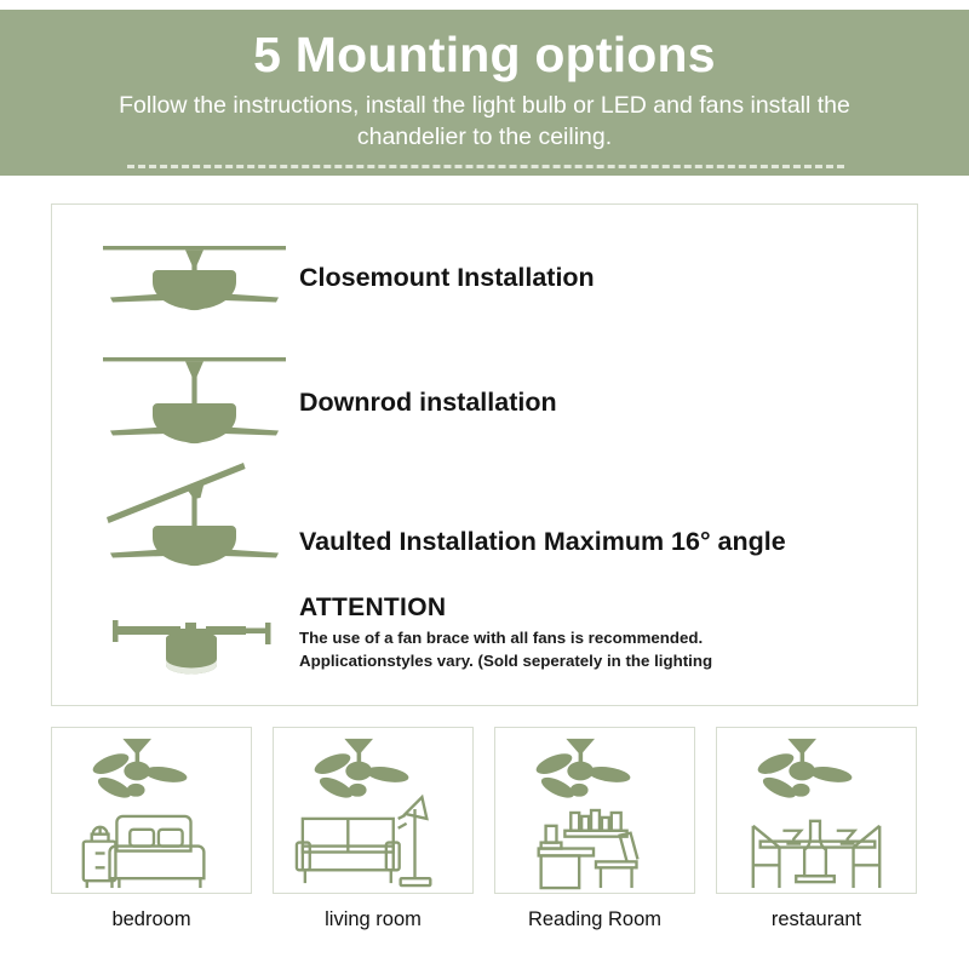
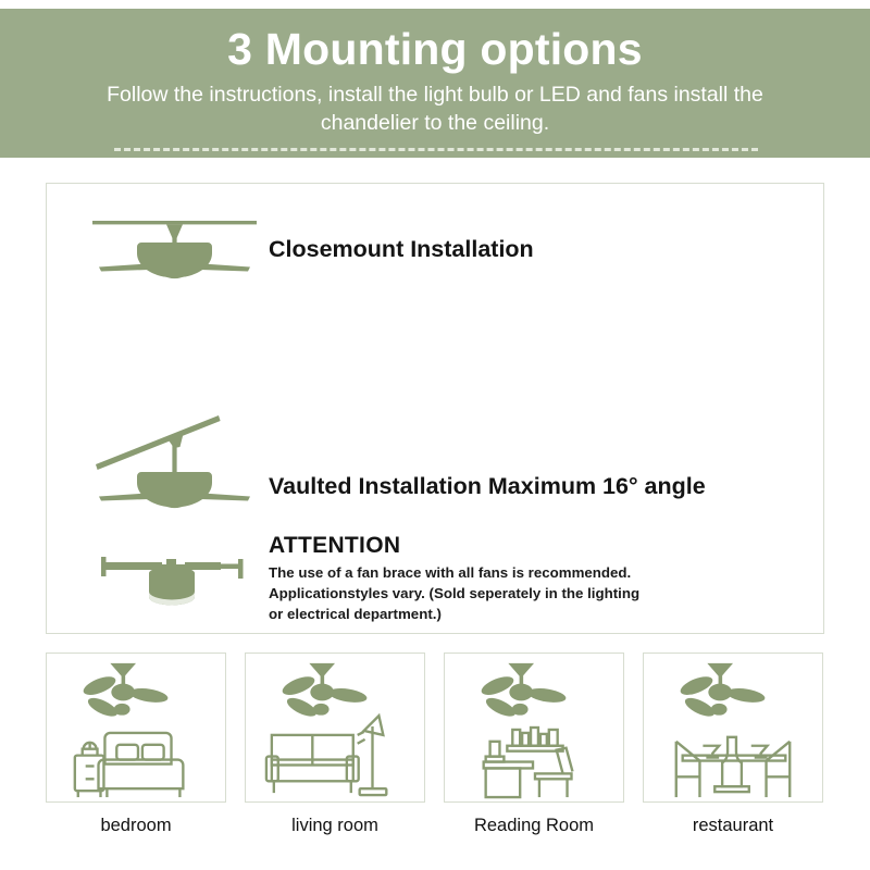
- 5 Mounting options
+ 3 Mounting options
  Follow the instructions, install the light bulb or LED and fans install the chandelier to the ceiling.
  Closemount Installation
- Downrod installation
  Vaulted Installation Maximum 16° angle
  ATTENTION
  The use of a fan brace with all fans is recommended.
  Applicationstyles vary. (Sold seperately in the lighting
+ or electrical department.)
  bedroom
  living room
  Reading Room
  restaurant
